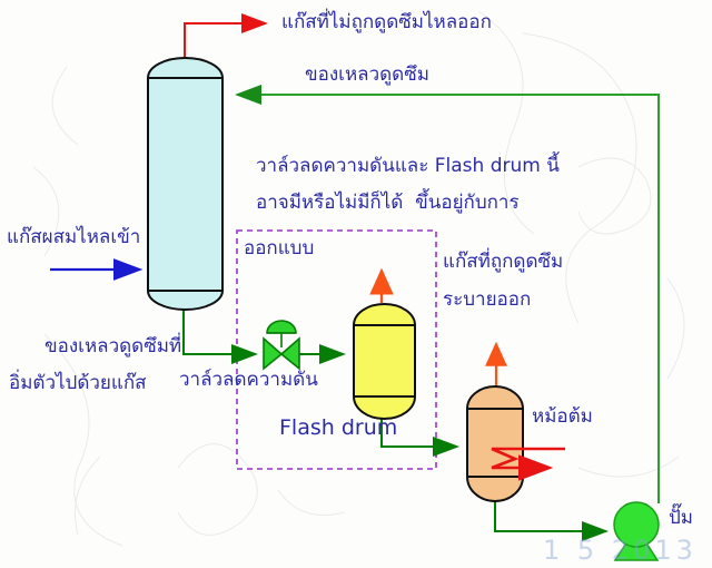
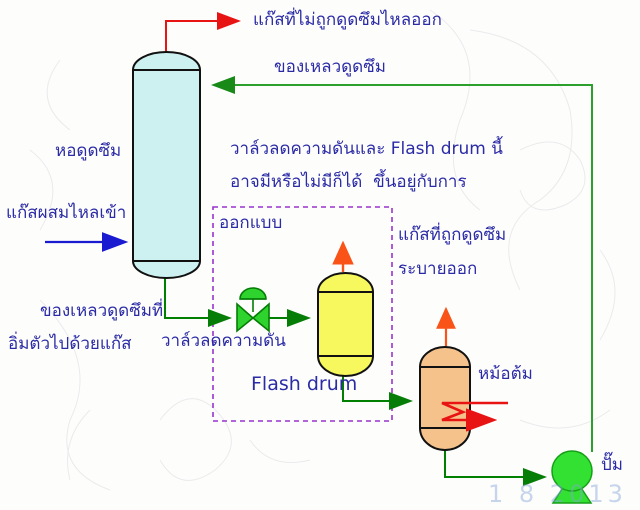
  แก๊สที่ไม่ถูกดูดซึมไหลออก
  ของเหลวดูดซึม
+ หอดูดซึม
  แก๊สผสมไหลเข้า
  วาล์วลดความดันและ Flash drum นี้
  อาจมีหรือไม่มีก็ได้ ขึ้นอยู่กับการ
  ออกแบบ
  แก๊สที่ถูกดูดซึม
  ระบายออก
  ของเหลวดูดซึมที่
  อิ่มตัวไปด้วยแก๊ส
  วาล์วลดความดัน
  Flash drum
  หม้อต้ม
  ปั๊ม
- 1 5 2013
+ 1 8 2013
